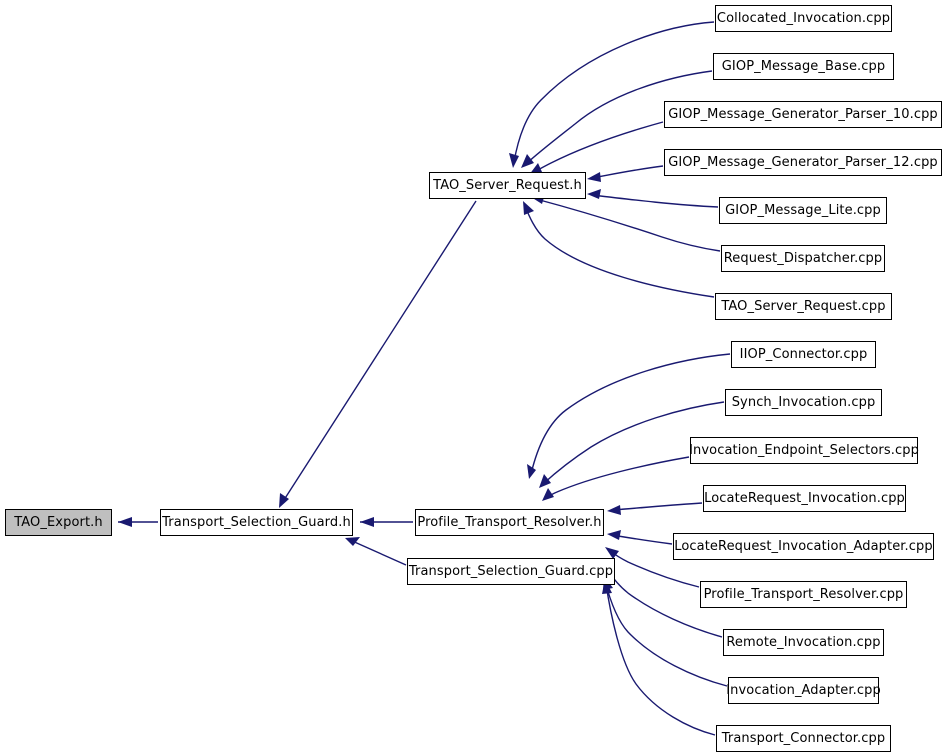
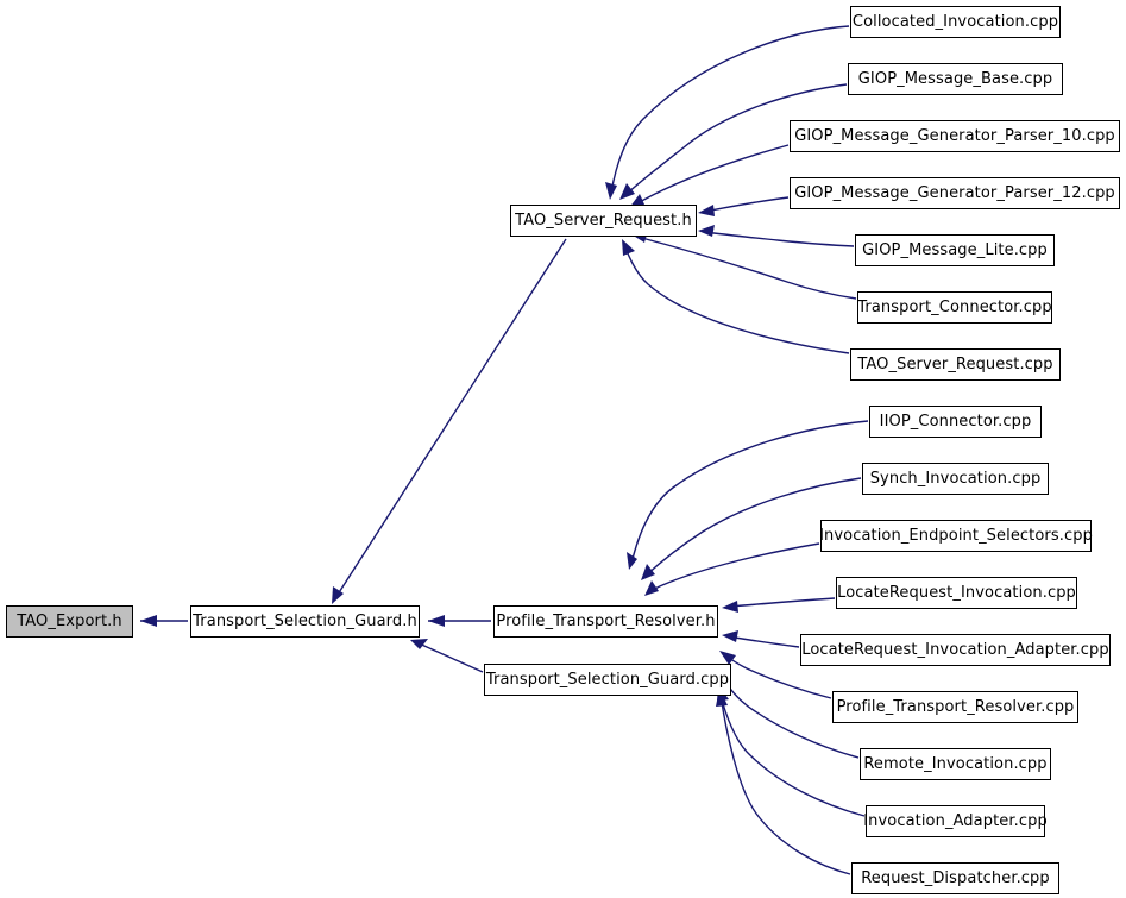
  TAO_Export.h
  Transport_Selection_Guard.h
  TAO_Server_Request.h
  Profile_Transport_Resolver.h
  Transport_Selection_Guard.cpp
  Collocated_Invocation.cpp
  GIOP_Message_Base.cpp
  GIOP_Message_Generator_Parser_10.cpp
  GIOP_Message_Generator_Parser_12.cpp
  GIOP_Message_Lite.cpp
- Request_Dispatcher.cpp
+ Transport_Connector.cpp
  TAO_Server_Request.cpp
  IIOP_Connector.cpp
  Synch_Invocation.cpp
  Invocation_Endpoint_Selectors.cpp
  LocateRequest_Invocation.cpp
  LocateRequest_Invocation_Adapter.cpp
  Profile_Transport_Resolver.cpp
  Remote_Invocation.cpp
  Invocation_Adapter.cpp
- Transport_Connector.cpp
+ Request_Dispatcher.cpp
